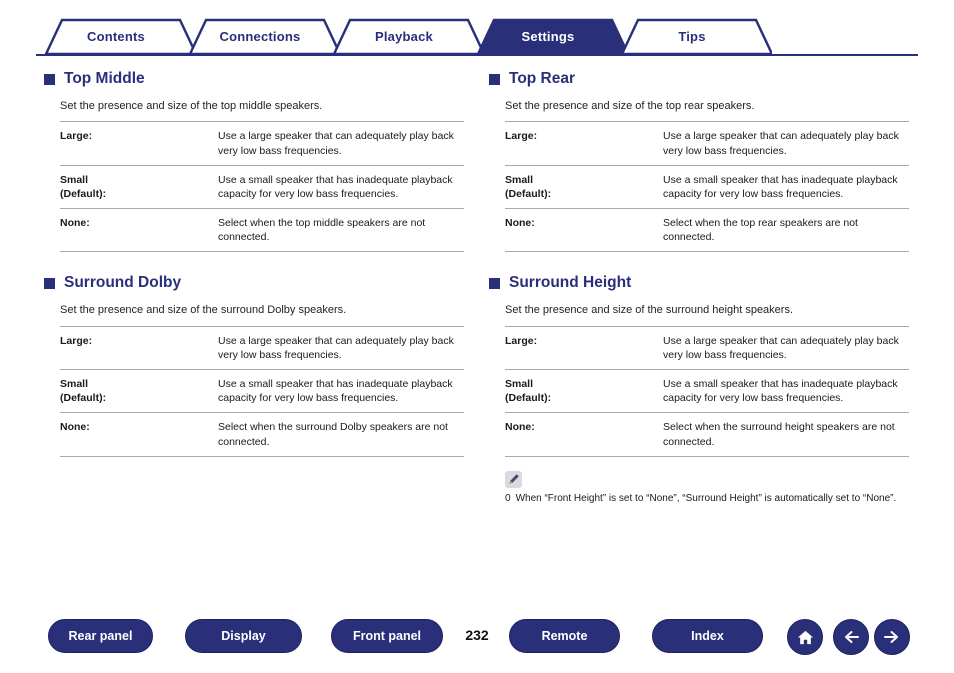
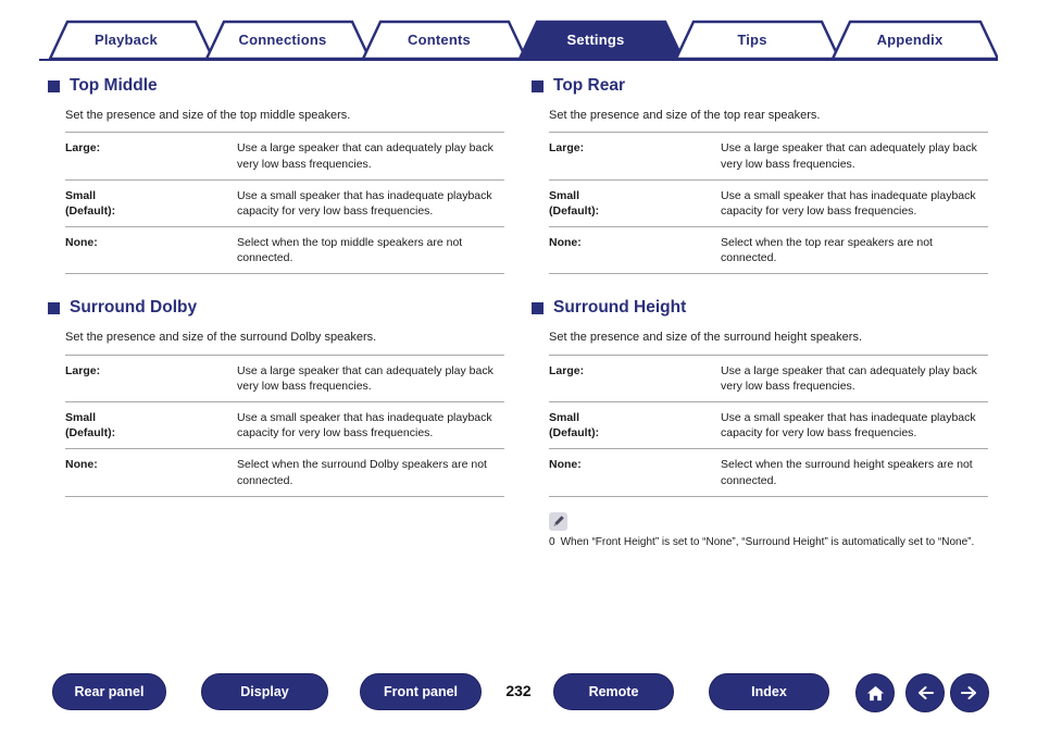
- Contents
+ Playback
  Connections
- Playback
+ Contents
  Settings
  Tips
+ Appendix
  Top Middle
  Set the presence and size of the top middle speakers.
  Large:	Use a large speaker that can adequately play back very low bass frequencies.
  Small (Default):	Use a small speaker that has inadequate playback capacity for very low bass frequencies.
  None:	Select when the top middle speakers are not connected.
  Surround Dolby
  Set the presence and size of the surround Dolby speakers.
  Large:	Use a large speaker that can adequately play back very low bass frequencies.
  Small (Default):	Use a small speaker that has inadequate playback capacity for very low bass frequencies.
  None:	Select when the surround Dolby speakers are not connected.
  Top Rear
  Set the presence and size of the top rear speakers.
  Large:	Use a large speaker that can adequately play back very low bass frequencies.
  Small (Default):	Use a small speaker that has inadequate playback capacity for very low bass frequencies.
  None:	Select when the top rear speakers are not connected.
  Surround Height
  Set the presence and size of the surround height speakers.
  Large:	Use a large speaker that can adequately play back very low bass frequencies.
  Small (Default):	Use a small speaker that has inadequate playback capacity for very low bass frequencies.
  None:	Select when the surround height speakers are not connected.
  0
  When “Front Height” is set to “None”, “Surround Height” is automatically set to “None”.
  Rear panel
  Display
  Front panel
  232
  Remote
  Index
